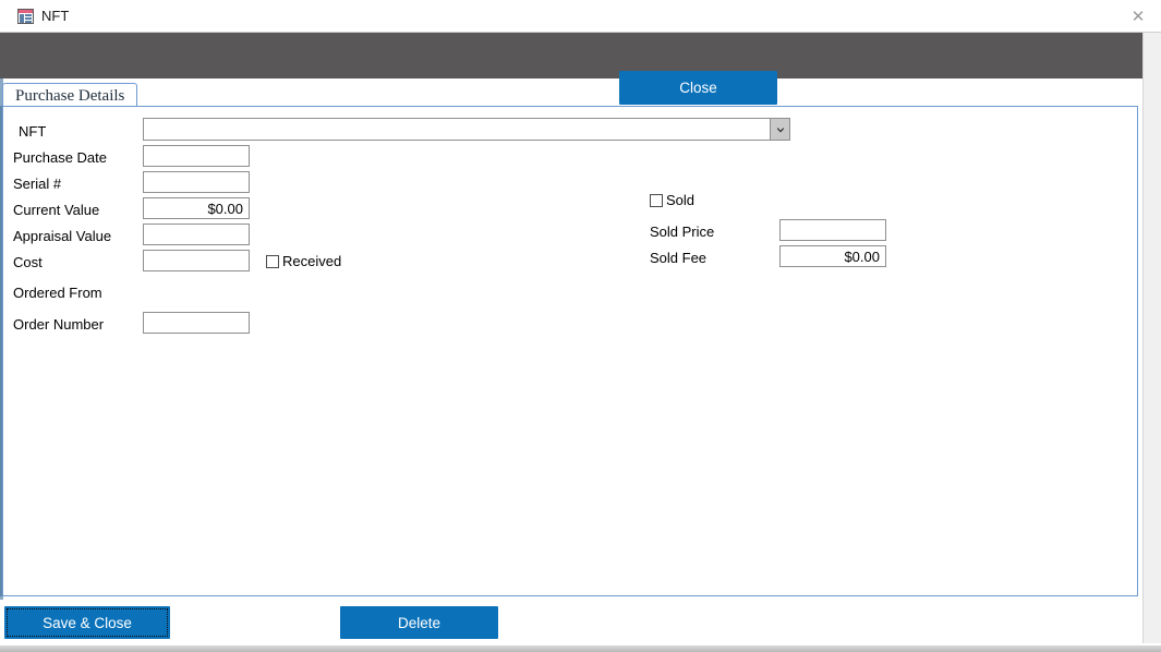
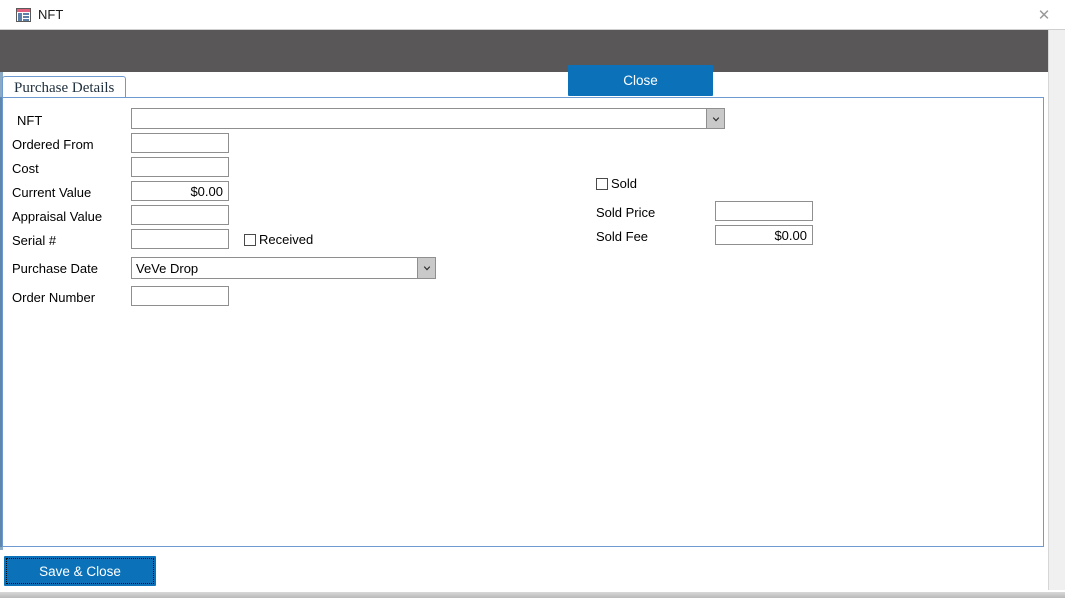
  NFT
  ✕
  Close
  Purchase Details
  NFT
- Purchase Date
+ Ordered From
- Serial #
+ Cost
  Current Value
  Appraisal Value
- Cost
+ Serial #
- Ordered From
+ Purchase Date
  Order Number
  $0.00
  Received
+ VeVe Drop
  Sold
  Sold Price
  Sold Fee
  $0.00
  Save & Close
- Delete
